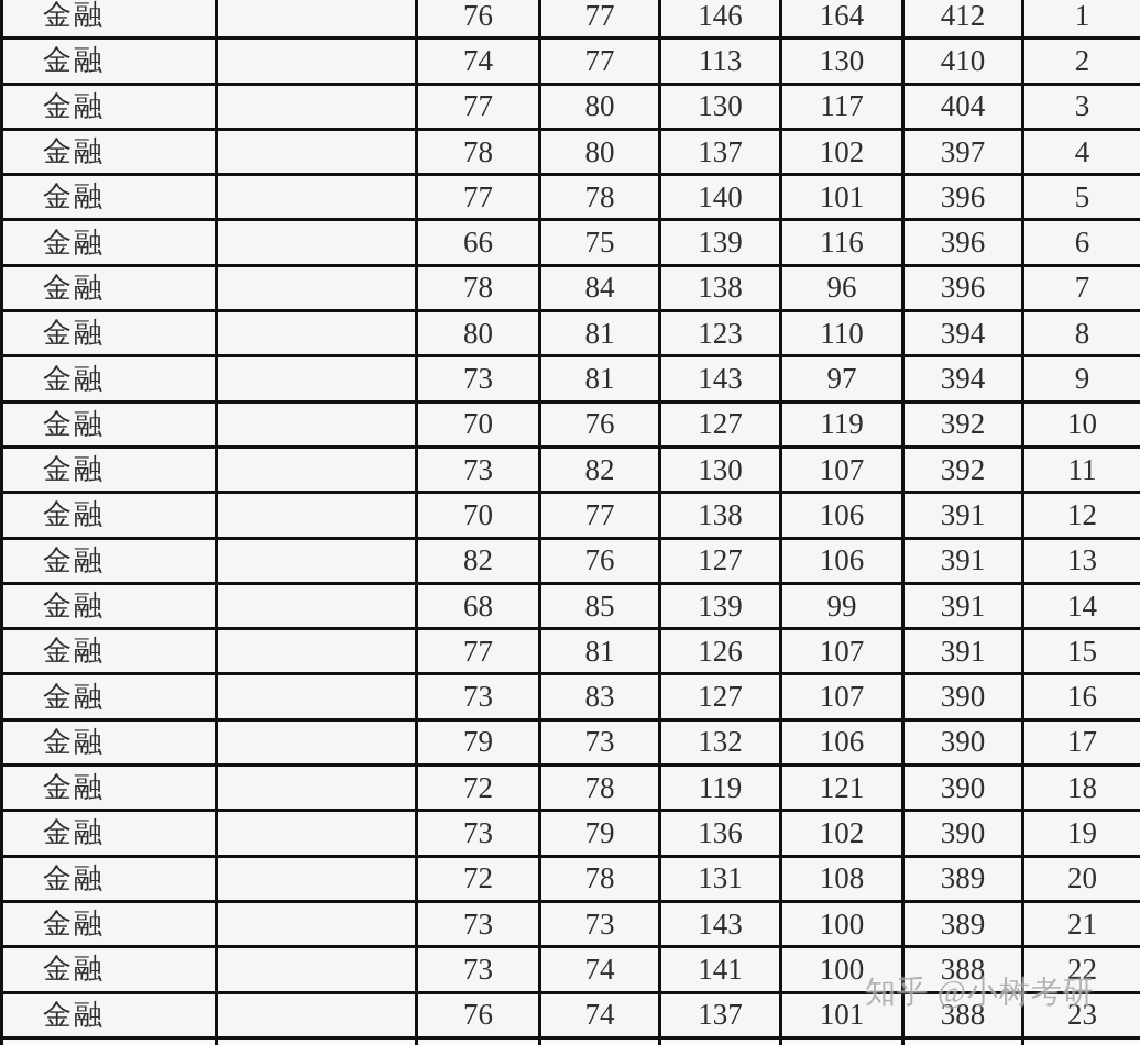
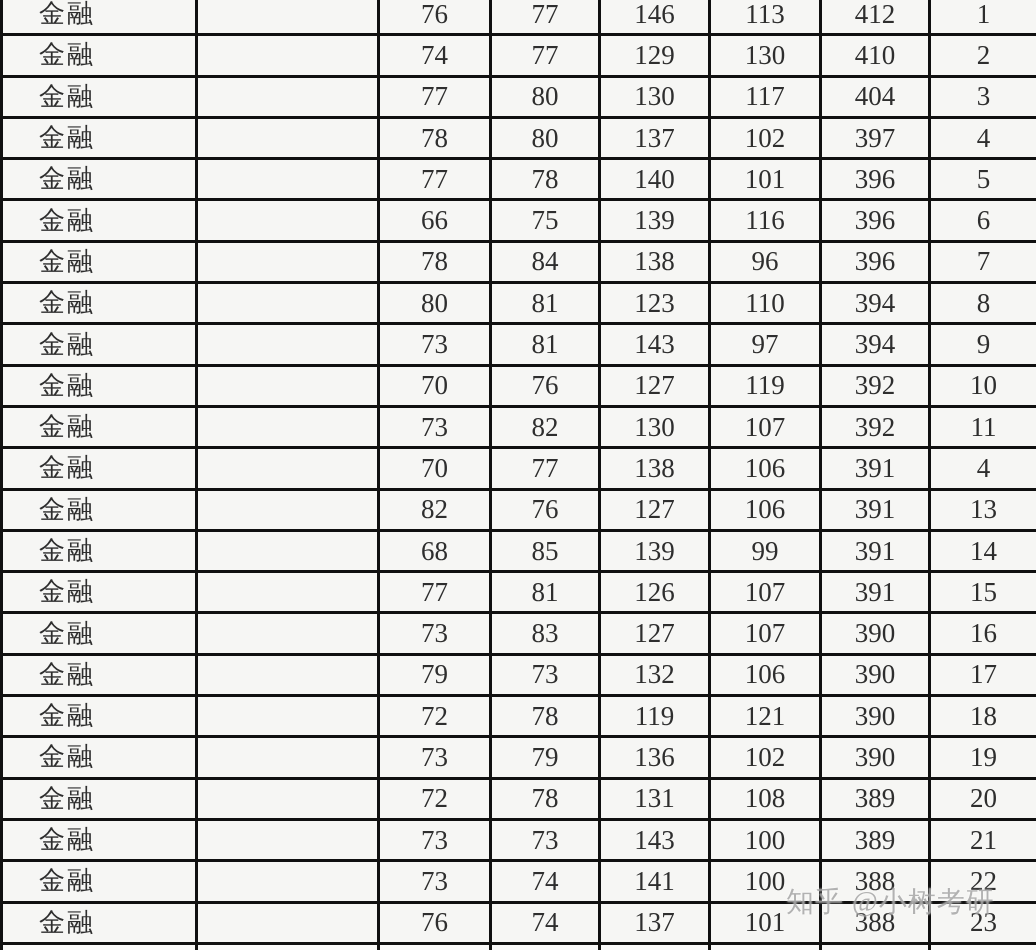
- 金融		76	77	146	164	412	1
+ 金融		76	77	146	113	412	1
- 金融		74	77	113	130	410	2
+ 金融		74	77	129	130	410	2
  金融		77	80	130	117	404	3
  金融		78	80	137	102	397	4
  金融		77	78	140	101	396	5
  金融		66	75	139	116	396	6
  金融		78	84	138	96	396	7
  金融		80	81	123	110	394	8
  金融		73	81	143	97	394	9
  金融		70	76	127	119	392	10
  金融		73	82	130	107	392	11
- 金融		70	77	138	106	391	12
+ 金融		70	77	138	106	391	4
  金融		82	76	127	106	391	13
  金融		68	85	139	99	391	14
  金融		77	81	126	107	391	15
  金融		73	83	127	107	390	16
  金融		79	73	132	106	390	17
  金融		72	78	119	121	390	18
  金融		73	79	136	102	390	19
  金融		72	78	131	108	389	20
  金融		73	73	143	100	389	21
  金融		73	74	141	100	388	22
  金融		76	74	137	101	388	23
  知乎 @小树考研
